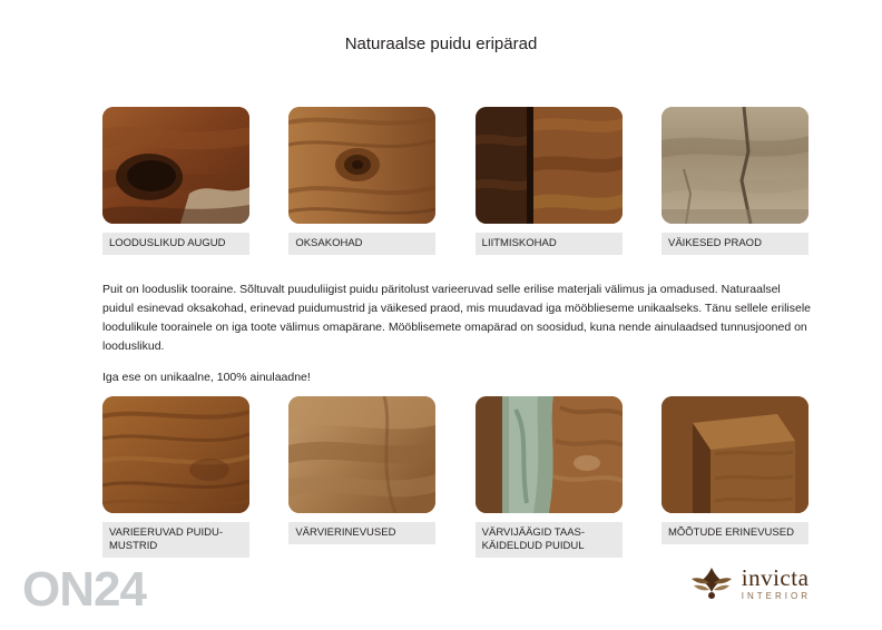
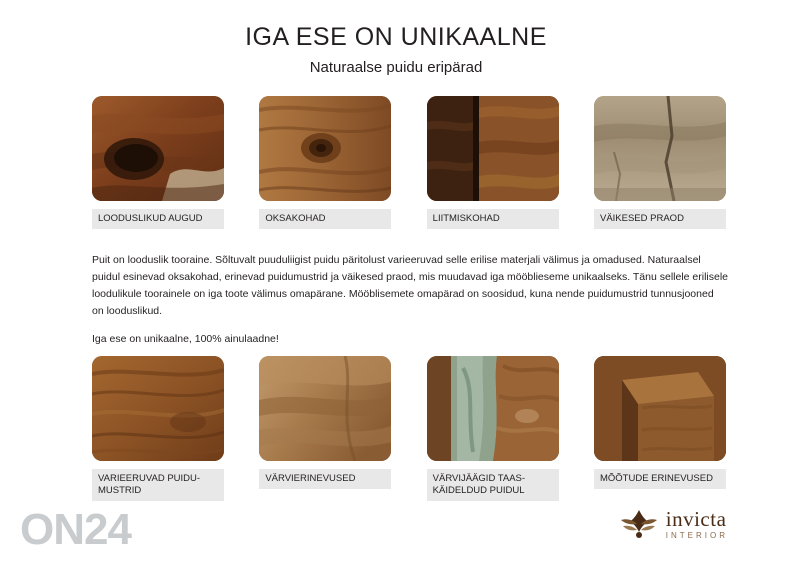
+ IGA ESE ON UNIKAALNE
  Naturaalse puidu eripärad
  LOODUSLIKUD AUGUD
  OKSAKOHAD
  LIITMISKOHAD
  VÄIKESED PRAOD
- Puit on looduslik tooraine. Sõltuvalt puuduliigist puidu päritolust varieeruvad selle erilise materjali välimus ja omadused. Naturaalsel puidul esinevad oksakohad, erinevad puidumustrid ja väikesed praod, mis muudavad iga mööblieseme unikaalseks. Tänu sellele erilisele loodulikule toorainele on iga toote välimus omapärane. Mööblisemete omapärad on soosidud, kuna nende ainulaadsed tunnusjooned on looduslikud.
+ Puit on looduslik tooraine. Sõltuvalt puuduliigist puidu päritolust varieeruvad selle erilise materjali välimus ja omadused. Naturaalsel puidul esinevad oksakohad, erinevad puidumustrid ja väikesed praod, mis muudavad iga mööblieseme unikaalseks. Tänu sellele erilisele loodulikule toorainele on iga toote välimus omapärane. Mööblisemete omapärad on soosidud, kuna nende puidumustrid tunnusjooned on looduslikud.
  Iga ese on unikaalne, 100% ainulaadne!
  VARIEERUVAD PUIDU-
  MUSTRID
  VÄRVIERINEVUSED
  VÄRVIJÄÄGID TAAS-
  KÄIDELDUD PUIDUL
  MÕÕTUDE ERINEVUSED
  ON24
  invicta
  INTERIOR
